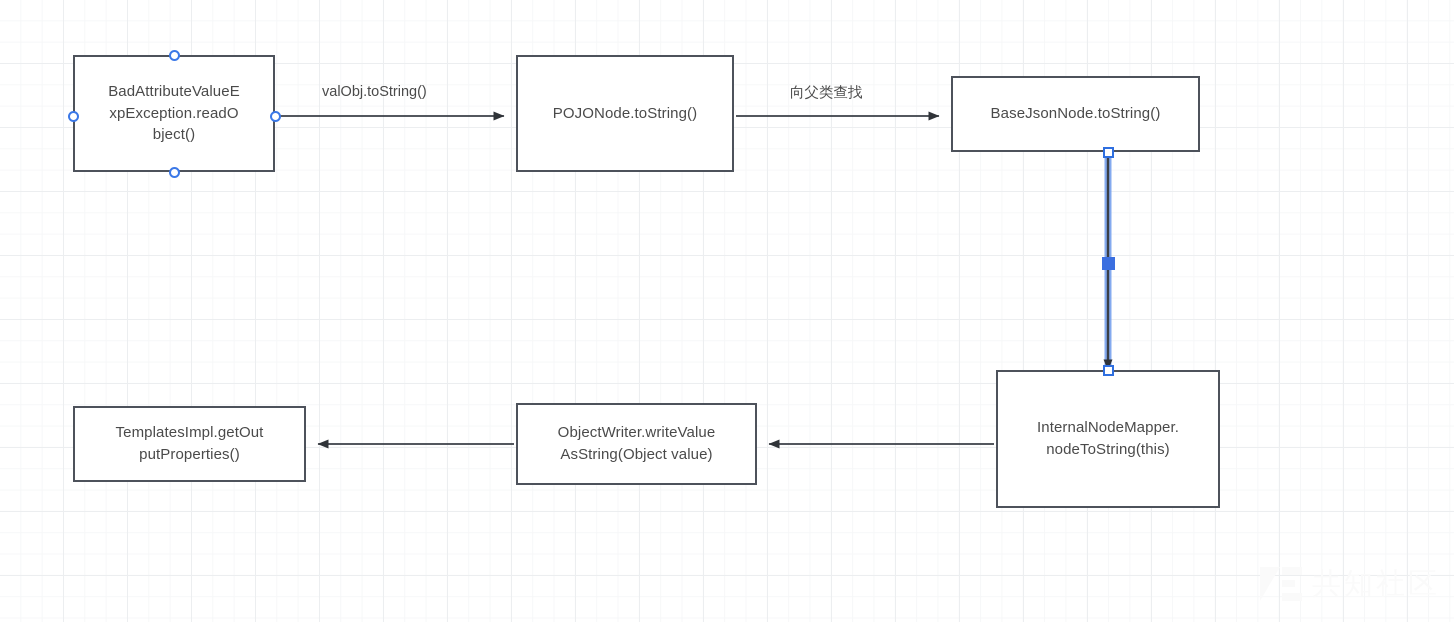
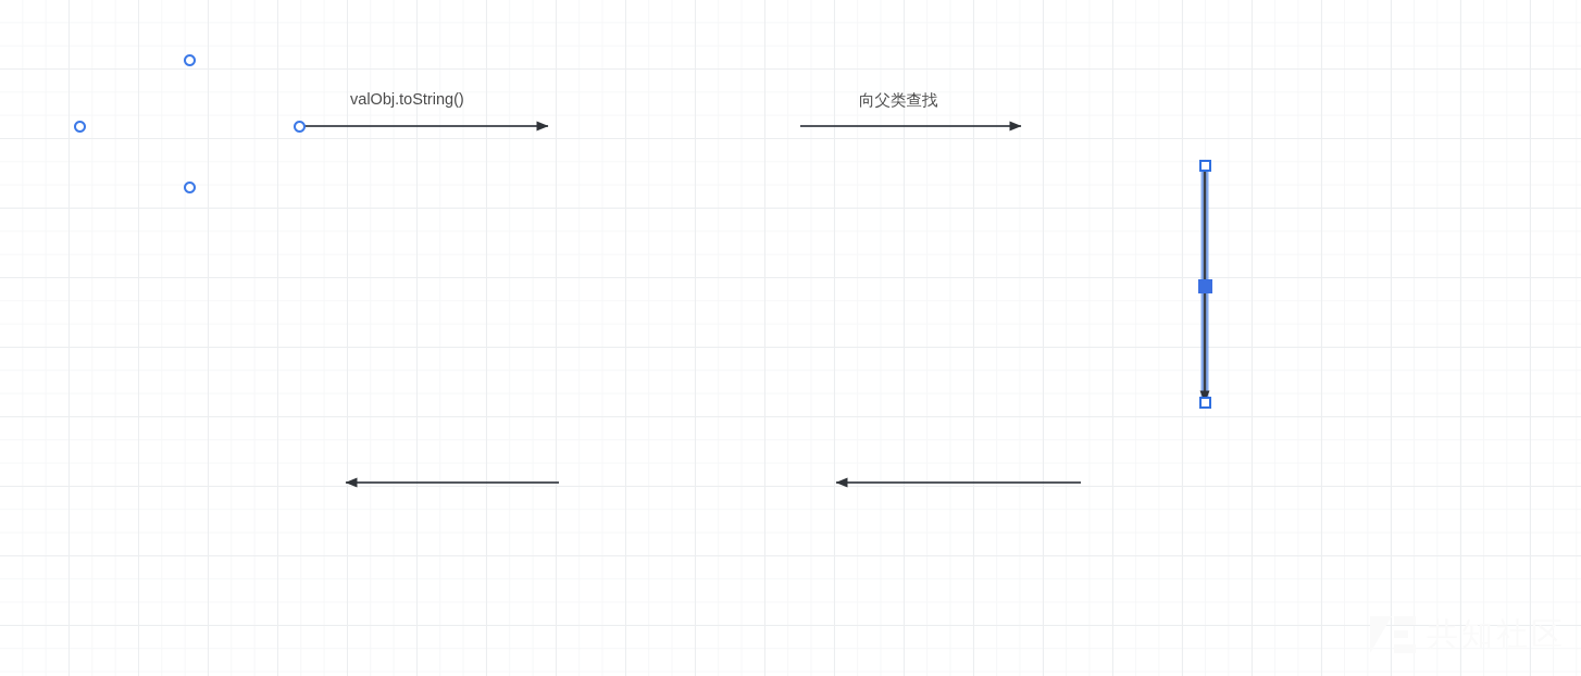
- BadAttributeValueE
- xpException.readO
- bject()
- POJONode.toString()
- BaseJsonNode.toString()
- InternalNodeMapper.
- nodeToString(this)
- ObjectWriter.writeValue
- AsString(Object value)
- TemplatesImpl.getOut
- putProperties()
  valObj.toString()
  向父类查找
